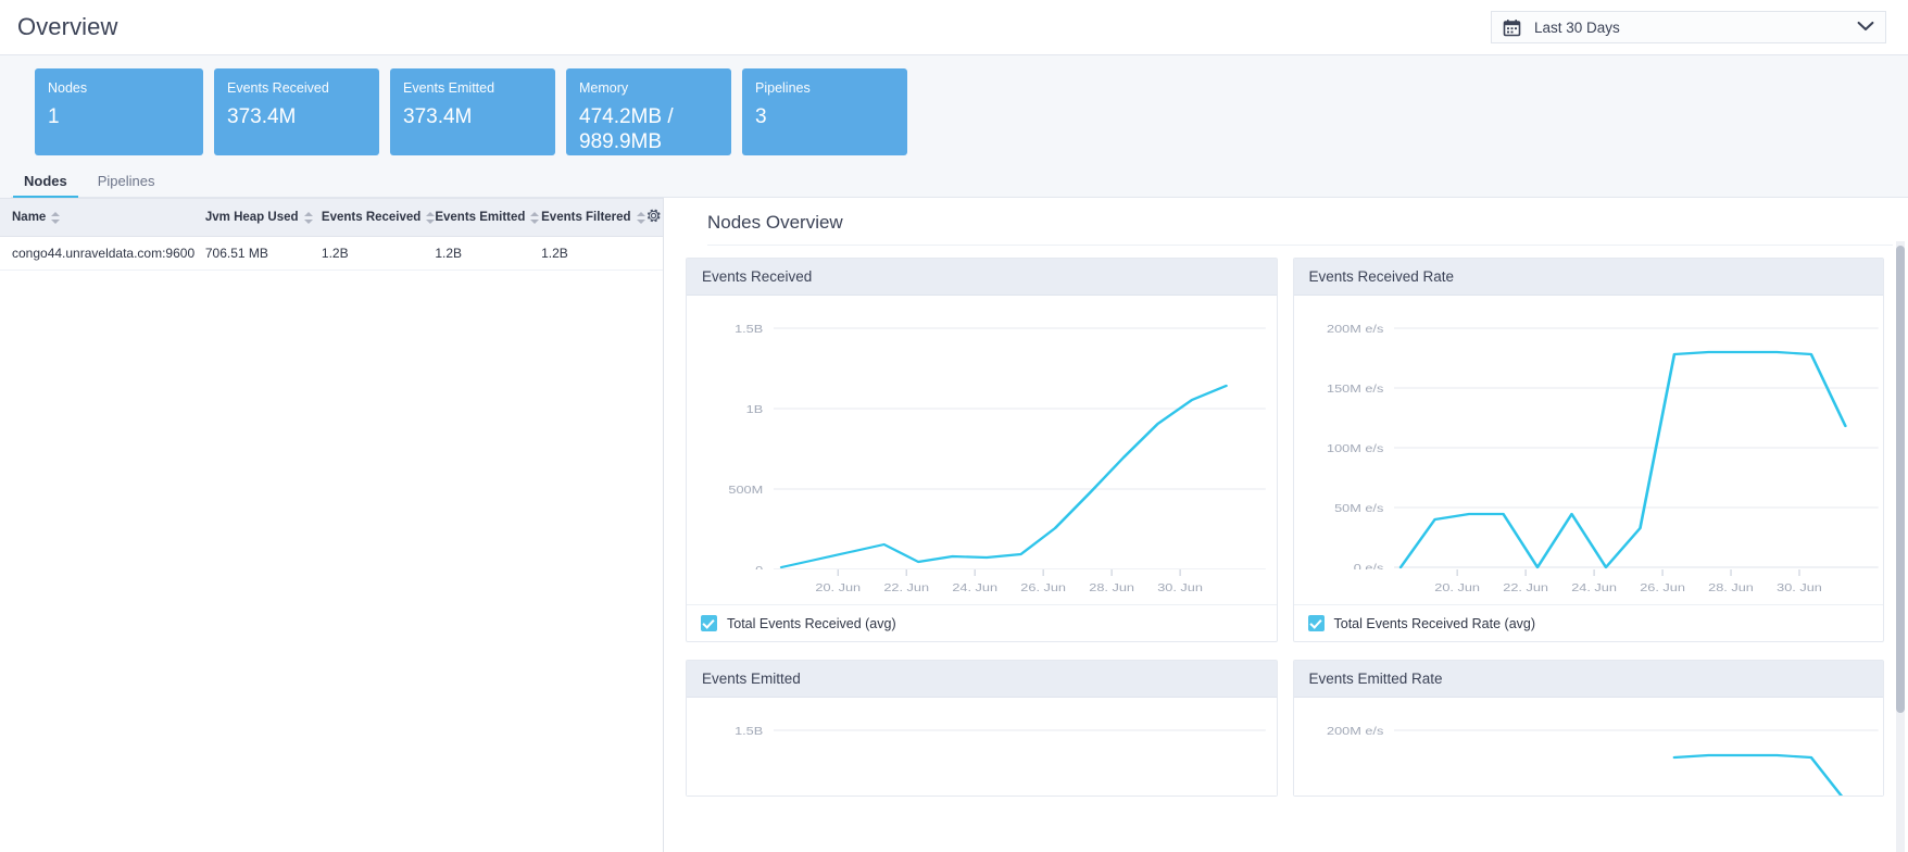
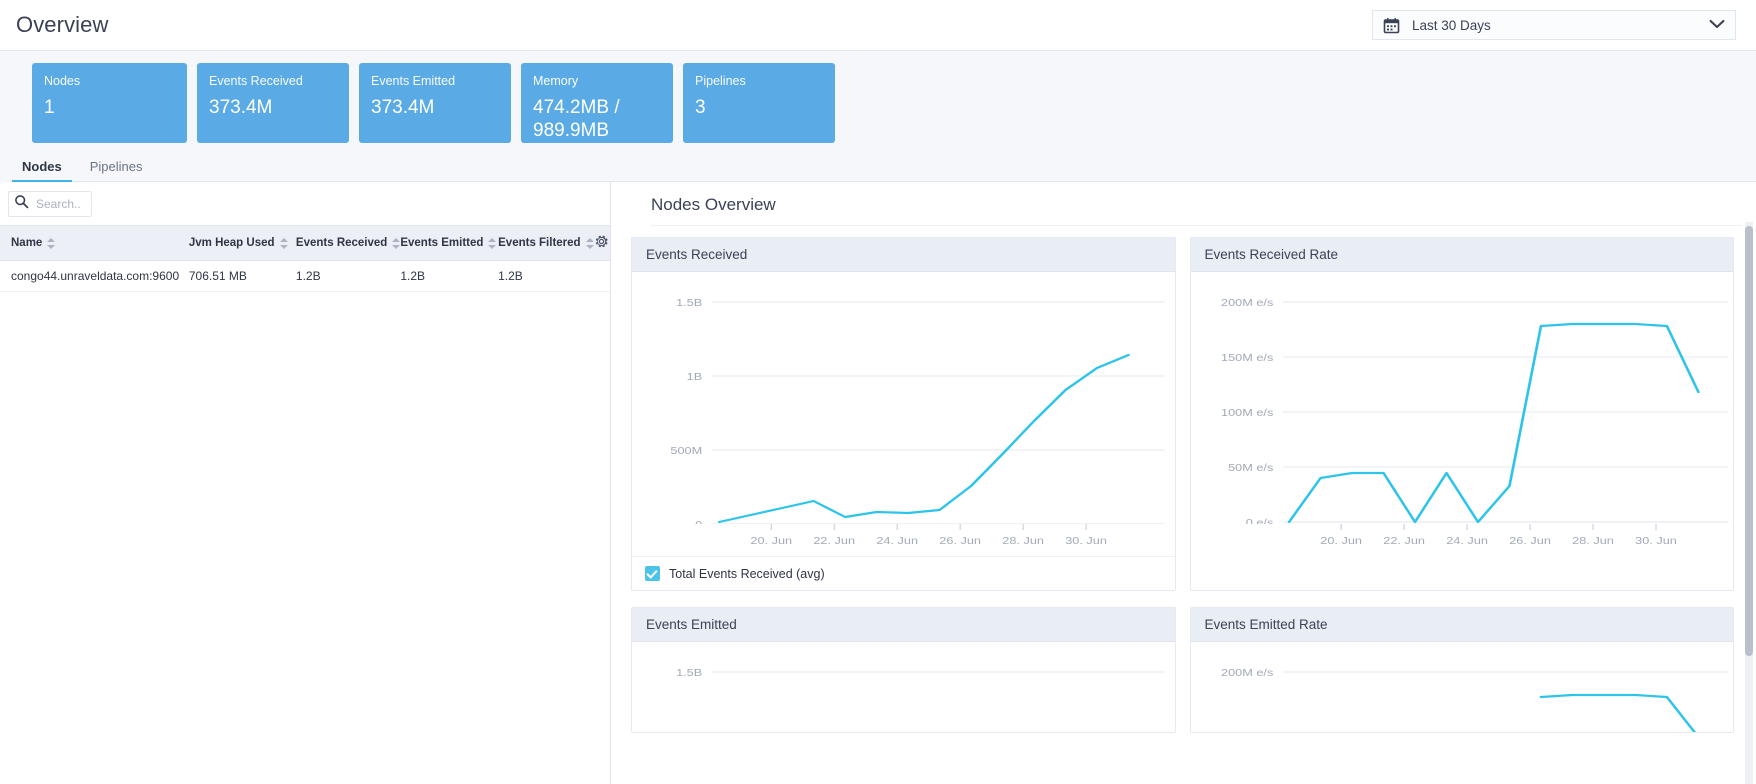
  Overview
  Last 30 Days
  Nodes
  1
  Events Received
  373.4M
  Events Emitted
  373.4M
  Memory
  474.2MB / 989.9MB
  Pipelines
  3
  Nodes
  Pipelines
+ Search..
  Name	Jvm Heap Used	Events Received	Events Emitted	Events Filtered
  congo44.unraveldata.com:9600	706.51 MB	1.2B	1.2B	1.2B
  Nodes Overview
  Events Received
  1.5B
  1B
  500M
  20. Jun
  22. Jun
  24. Jun
  26. Jun
  28. Jun
  30. Jun
  Total Events Received (avg)
  Events Received Rate
  200M e/s
  150M e/s
  100M e/s
  50M e/s
  0 e/s
  20. Jun
  22. Jun
  24. Jun
  26. Jun
  28. Jun
  30. Jun
- Total Events Received Rate (avg)
  Events Emitted
  1.5B
  Events Emitted Rate
  200M e/s
